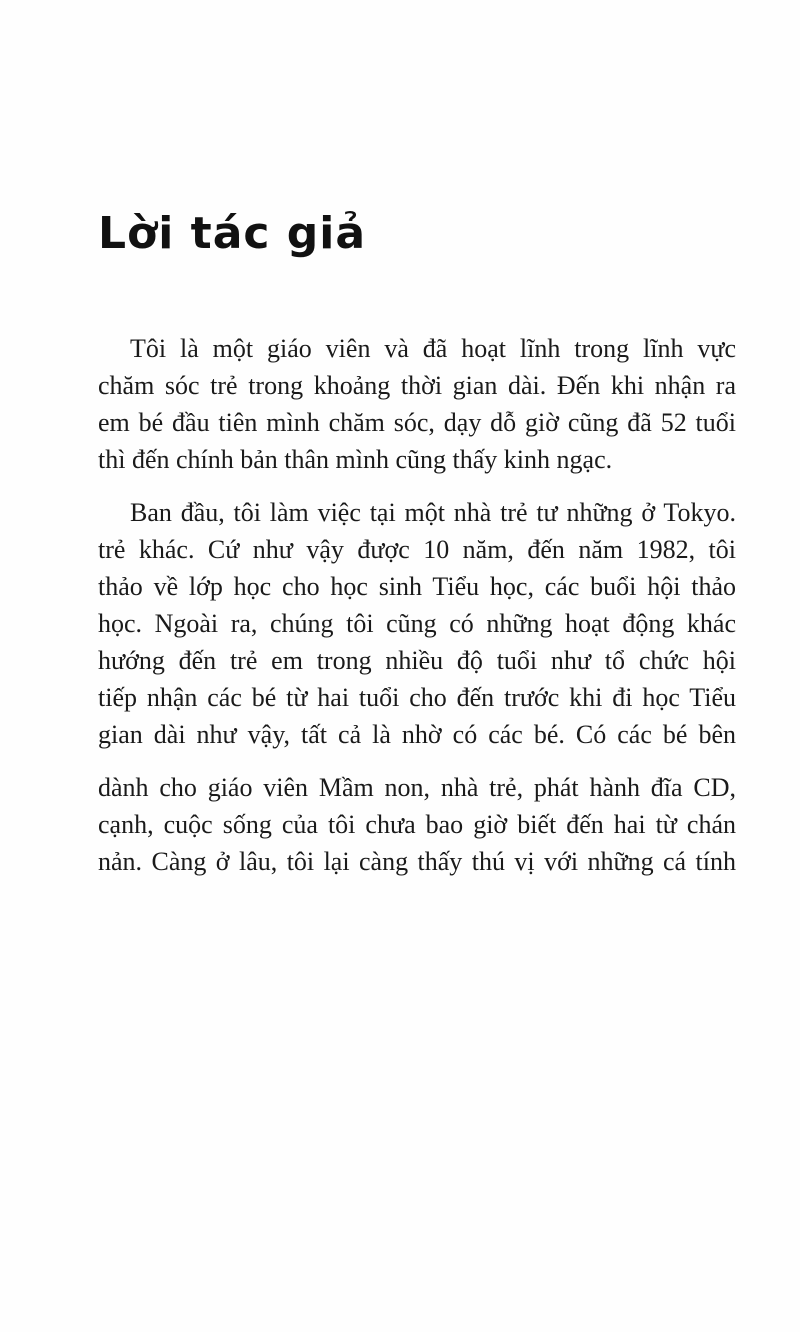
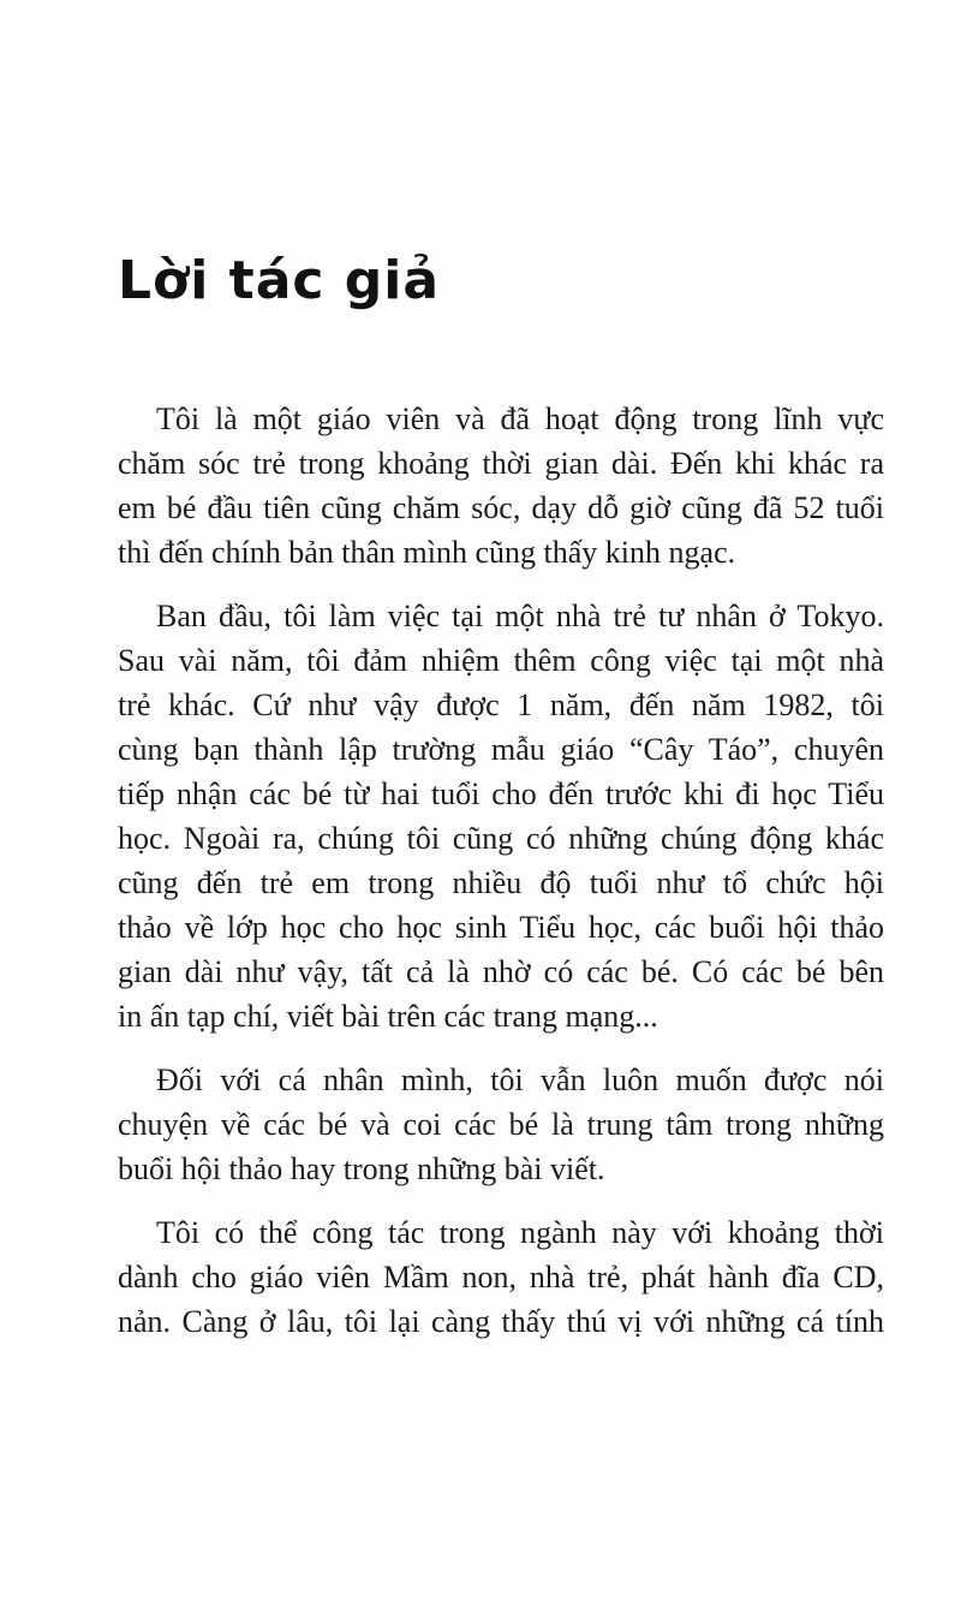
  Lời tác giả
- Tôi là một giáo viên và đã hoạt lĩnh trong lĩnh vực
+ Tôi là một giáo viên và đã hoạt động trong lĩnh vực
- chăm sóc trẻ trong khoảng thời gian dài. Đến khi nhận ra
+ chăm sóc trẻ trong khoảng thời gian dài. Đến khi khác ra
- em bé đầu tiên mình chăm sóc, dạy dỗ giờ cũng đã 52 tuổi
+ em bé đầu tiên cũng chăm sóc, dạy dỗ giờ cũng đã 52 tuổi
  thì đến chính bản thân mình cũng thấy kinh ngạc.
- Ban đầu, tôi làm việc tại một nhà trẻ tư những ở Tokyo.
+ Ban đầu, tôi làm việc tại một nhà trẻ tư nhân ở Tokyo.
+ Sau vài năm, tôi đảm nhiệm thêm công việc tại một nhà
- trẻ khác. Cứ như vậy được 10 năm, đến năm 1982, tôi
+ trẻ khác. Cứ như vậy được 1 năm, đến năm 1982, tôi
+ cùng bạn thành lập trường mẫu giáo “Cây Táo”, chuyên
- thảo về lớp học cho học sinh Tiểu học, các buổi hội thảo
+ tiếp nhận các bé từ hai tuổi cho đến trước khi đi học Tiểu
- học. Ngoài ra, chúng tôi cũng có những hoạt động khác
+ học. Ngoài ra, chúng tôi cũng có những chúng động khác
- hướng đến trẻ em trong nhiều độ tuổi như tổ chức hội
+ cũng đến trẻ em trong nhiều độ tuổi như tổ chức hội
- tiếp nhận các bé từ hai tuổi cho đến trước khi đi học Tiểu
+ thảo về lớp học cho học sinh Tiểu học, các buổi hội thảo
  gian dài như vậy, tất cả là nhờ có các bé. Có các bé bên
+ in ấn tạp chí, viết bài trên các trang mạng...
+ Đối với cá nhân mình, tôi vẫn luôn muốn được nói
+ chuyện về các bé và coi các bé là trung tâm trong những
+ buổi hội thảo hay trong những bài viết.
+ Tôi có thể công tác trong ngành này với khoảng thời
  dành cho giáo viên Mầm non, nhà trẻ, phát hành đĩa CD,
- cạnh, cuộc sống của tôi chưa bao giờ biết đến hai từ chán
  nản. Càng ở lâu, tôi lại càng thấy thú vị với những cá tính
